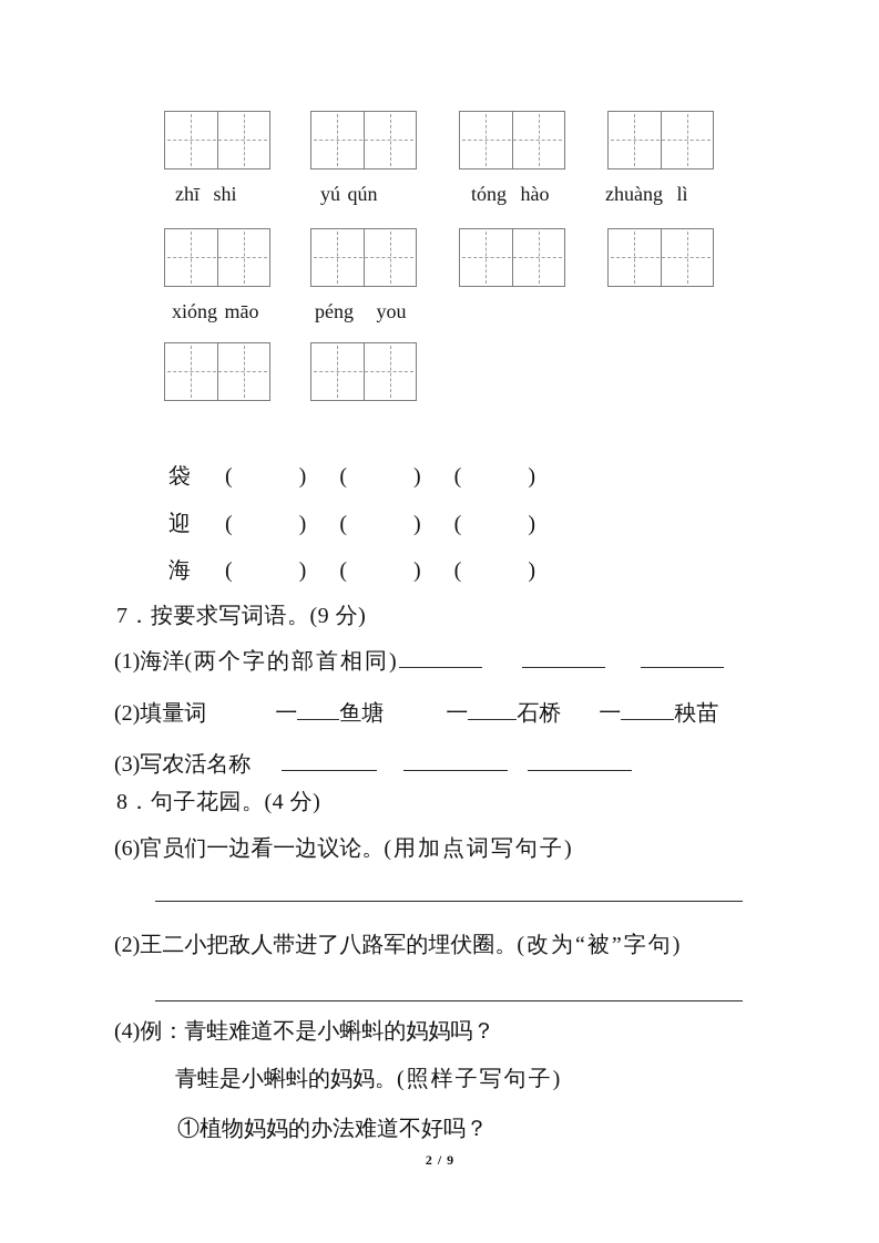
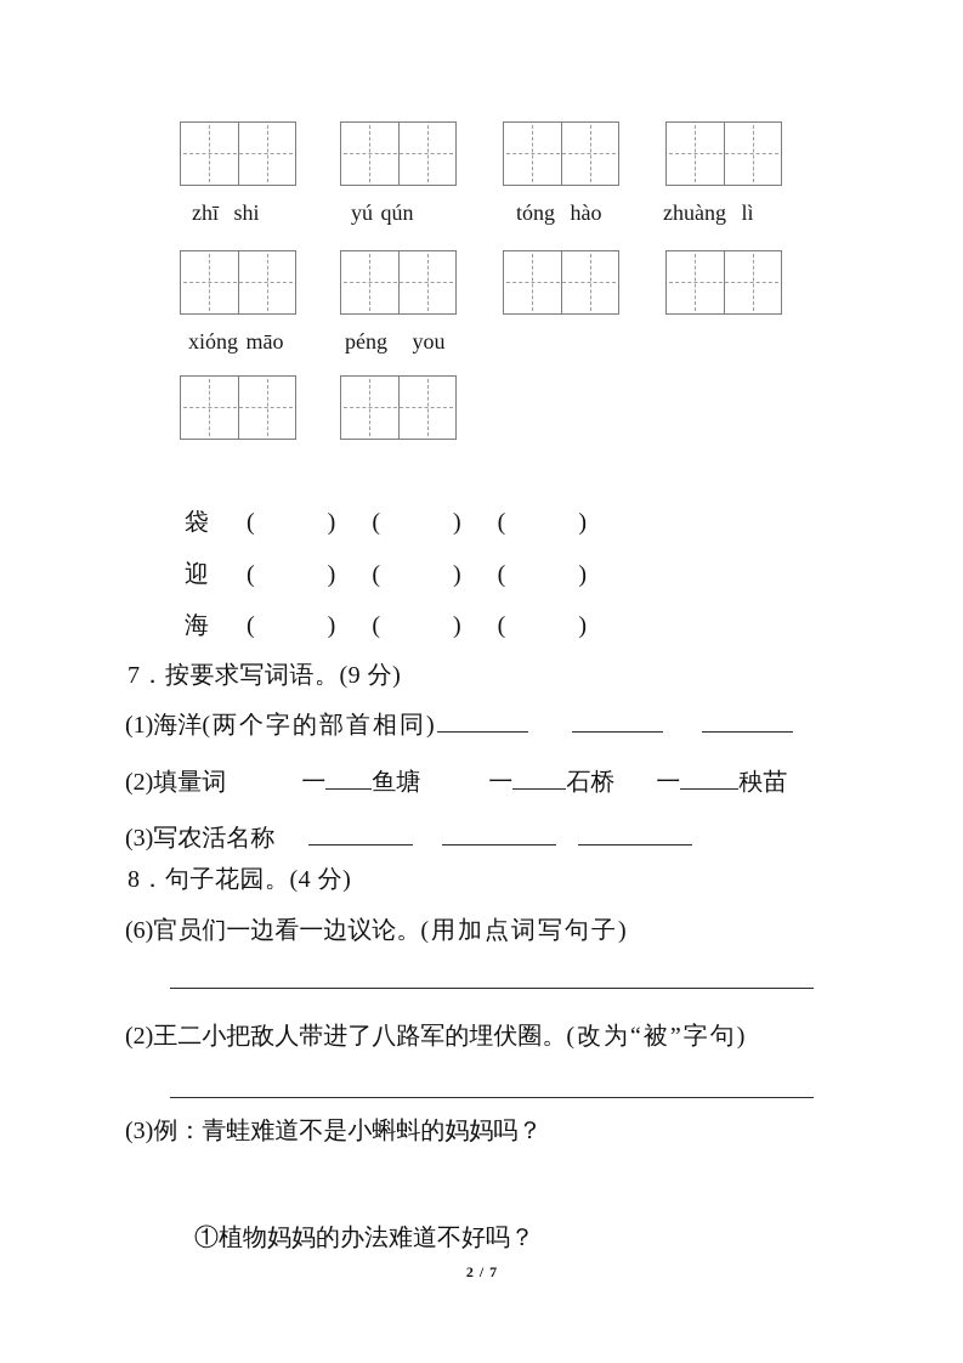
  zhī shi
  yú qún
  tóng hào
  zhuàng lì
  xióng māo
  péng you
  袋 ( ) ( ) ( )
  迎 ( ) ( ) ( )
  海 ( ) ( ) ( )
  7．按要求写词语。(9 分)
  (1)海洋(两个字的部首相同)
  (2)填量词 一 鱼塘 一 石桥 一 秧苗
  (3)写农活名称
  8．句子花园。(4 分)
  (6)官员们一边看一边议论。(用加点词写句子)
  (2)王二小把敌人带进了八路军的埋伏圈。(改为“被”字句)
- (4)例：青蛙难道不是小蝌蚪的妈妈吗？
+ (3)例：青蛙难道不是小蝌蚪的妈妈吗？
- 青蛙是小蝌蚪的妈妈。(照样子写句子)
  ①植物妈妈的办法难道不好吗？
- 2 / 9
+ 2 / 7
